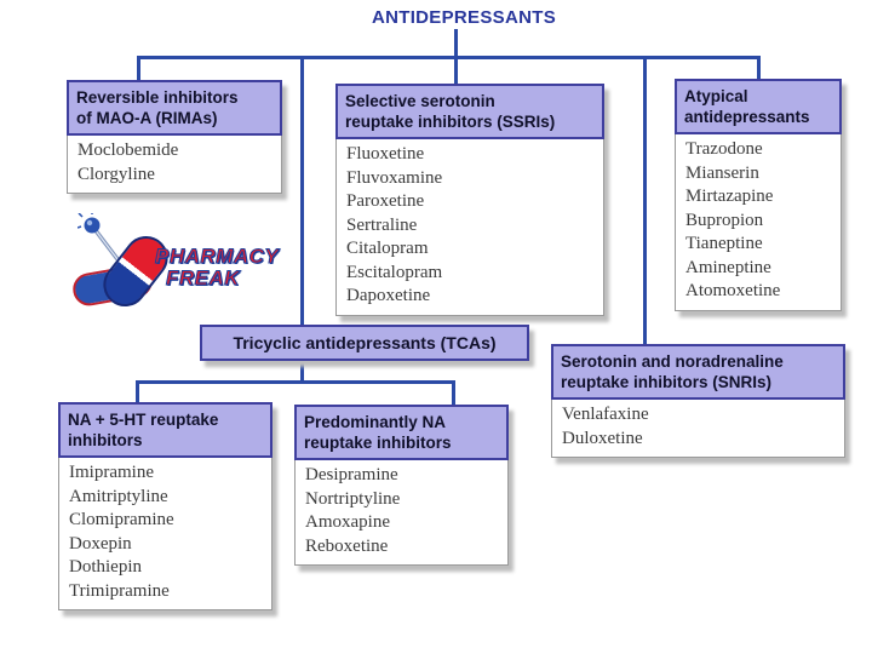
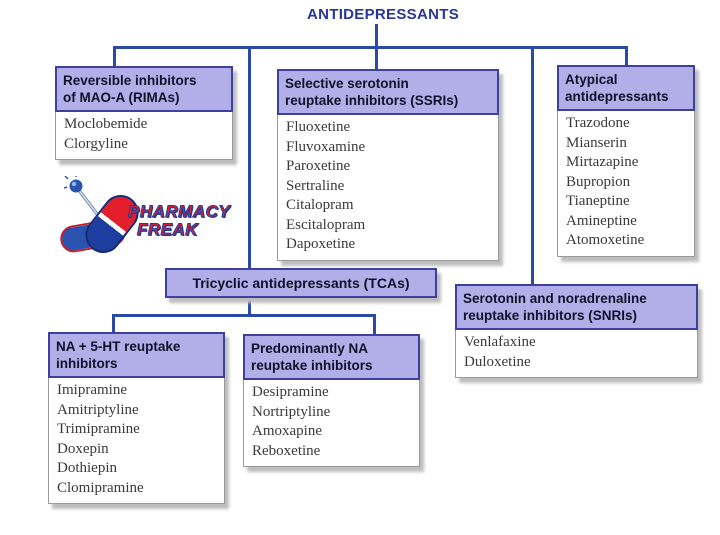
  ANTIDEPRESSANTS
  Reversible inhibitors
  of MAO-A (RIMAs)
  Moclobemide
  Clorgyline
  Selective serotonin
  reuptake inhibitors (SSRIs)
  Fluoxetine
  Fluvoxamine
  Paroxetine
  Sertraline
  Citalopram
  Escitalopram
  Dapoxetine
  Atypical
  antidepressants
  Trazodone
  Mianserin
  Mirtazapine
  Bupropion
  Tianeptine
  Amineptine
  Atomoxetine
  Tricyclic antidepressants (TCAs)
  Serotonin and noradrenaline
  reuptake inhibitors (SNRIs)
  Venlafaxine
  Duloxetine
  NA + 5-HT reuptake
  inhibitors
  Imipramine
  Amitriptyline
- Clomipramine
+ Trimipramine
  Doxepin
  Dothiepin
- Trimipramine
+ Clomipramine
  Predominantly NA
  reuptake inhibitors
  Desipramine
  Nortriptyline
  Amoxapine
  Reboxetine
  PHARMACY
  FREAK
